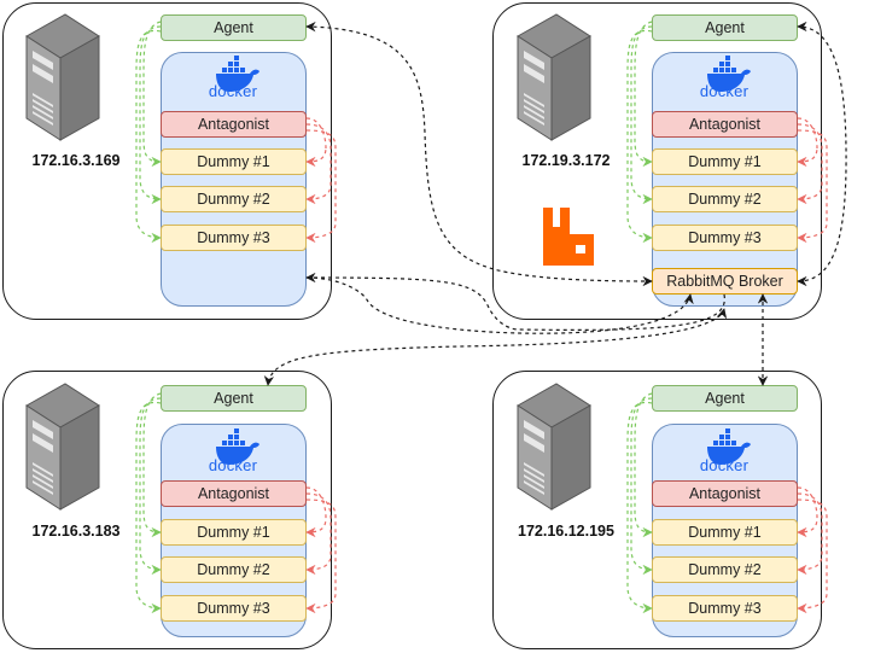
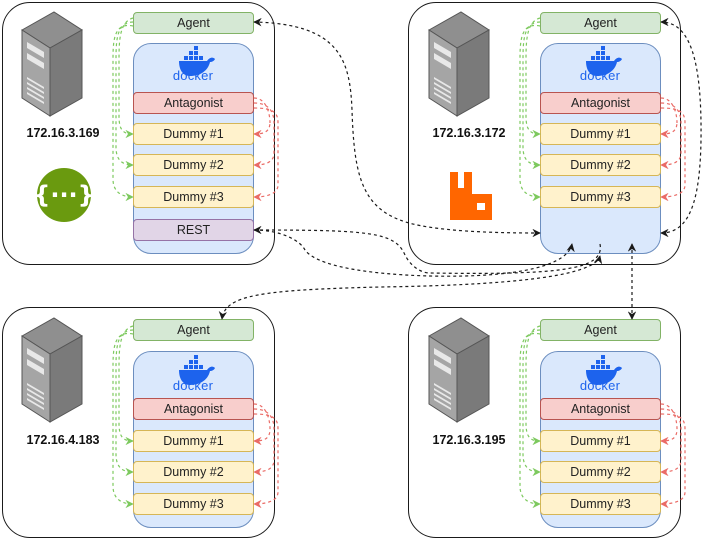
+ {···}
  172.16.3.169
- 172.19.3.172
+ 172.16.3.172
- 172.16.3.183
+ 172.16.4.183
- 172.16.12.195
+ 172.16.3.195
  Agent
  doker
  Antagonist
  Dummy #1
  Dummy #2
  Dummy #3
+ REST
  Agent
  doker
  Antagonist
  Dummy #1
  Dummy #2
  Dummy #3
- RabbitMQ Broker
  Agent
  docker
  Antagonist
  Dummy #1
  Dummy #2
  Dummy #3
  Agent
  docker
  Antagonist
  Dummy #1
  Dummy #2
  Dummy #3
